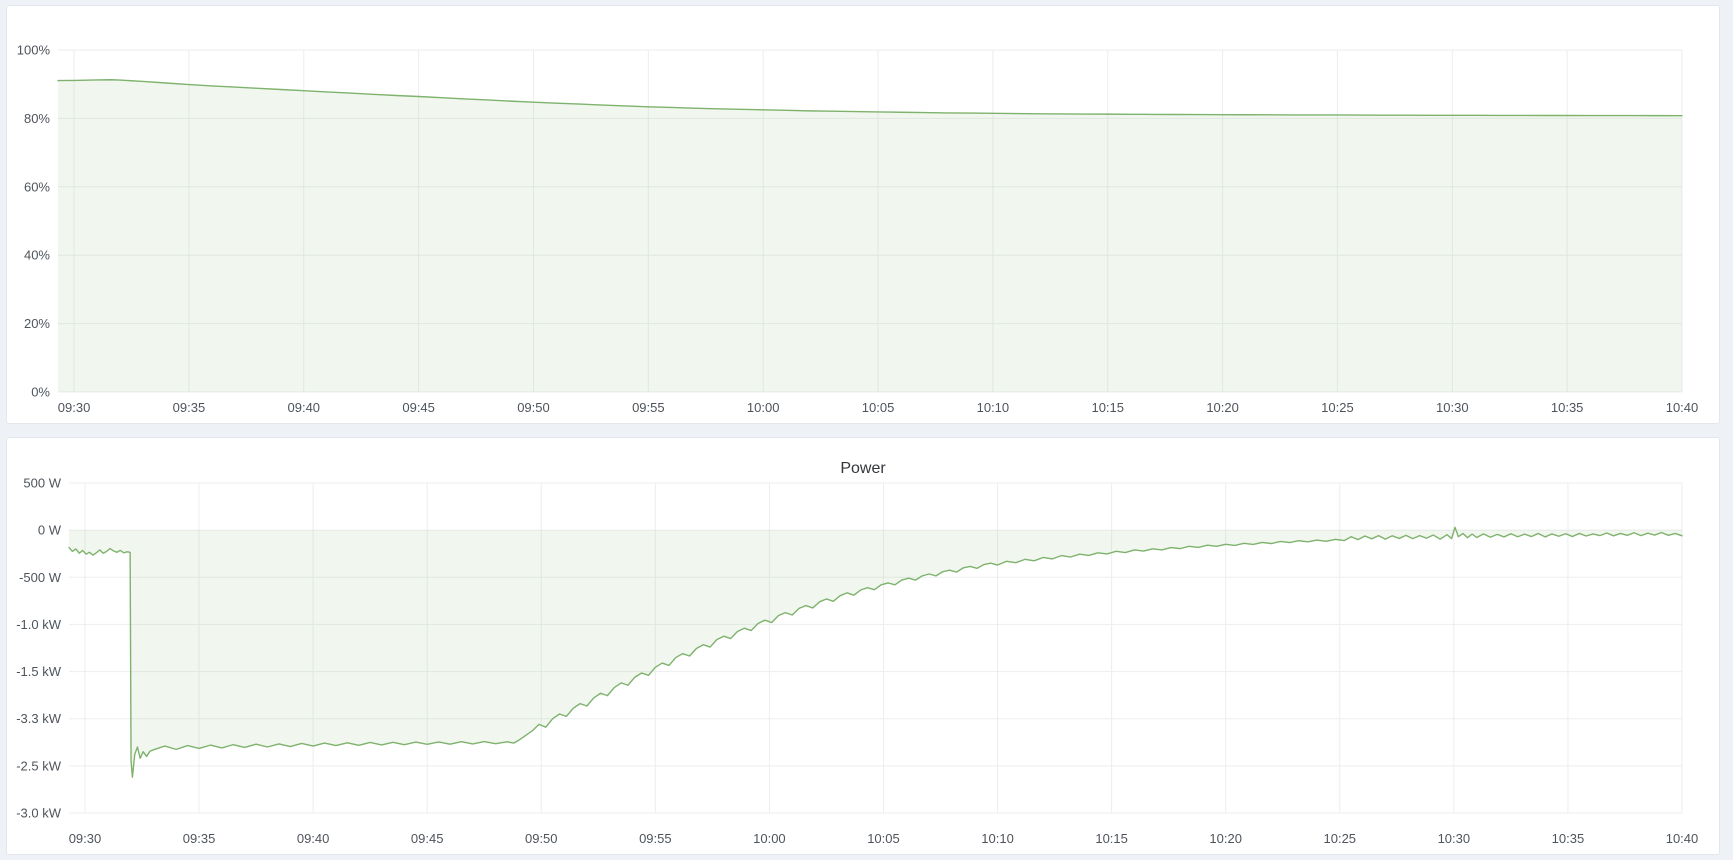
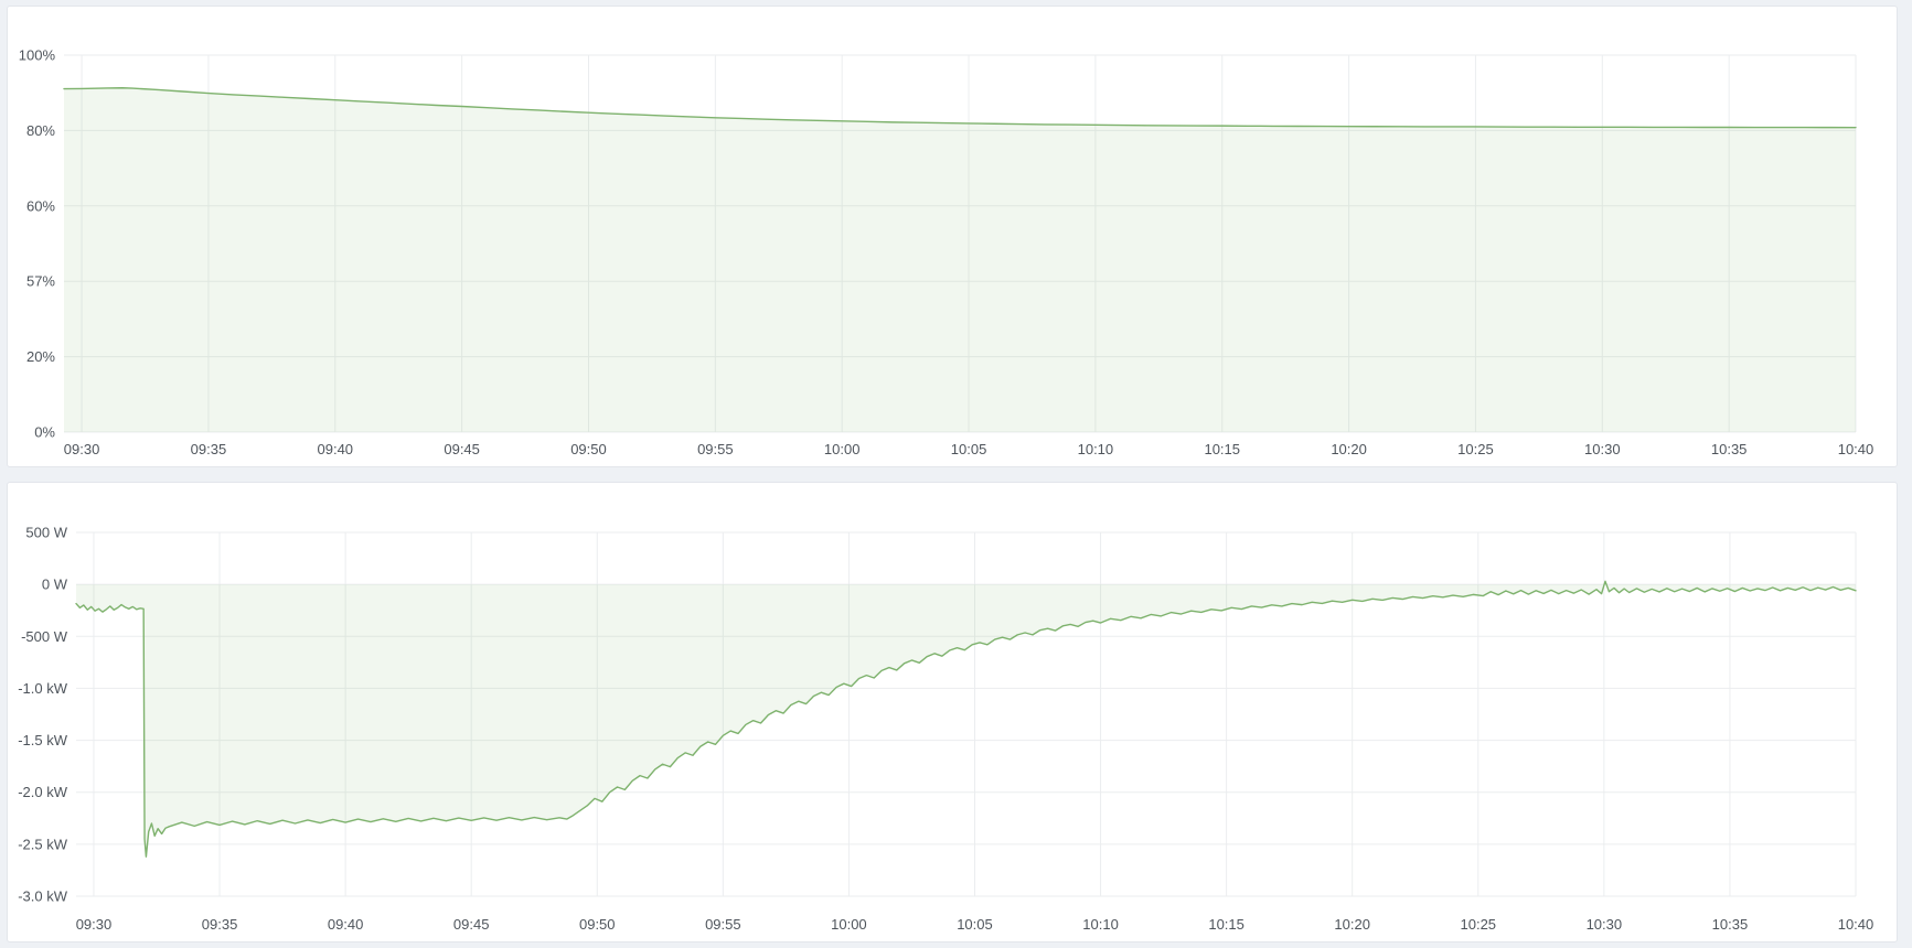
  100%
  80%
  60%
- 40%
+ 57%
  20%
  0%
  09:30
  09:35
  09:40
  09:45
  09:50
  09:55
  10:00
  10:05
  10:10
  10:15
  10:20
  10:25
  10:30
  10:35
  10:40
  500 W
  0 W
  -500 W
  -1.0 kW
  -1.5 kW
- -3.3 kW
+ -2.0 kW
  -2.5 kW
  -3.0 kW
  09:30
  09:35
  09:40
  09:45
  09:50
  09:55
  10:00
  10:05
  10:10
  10:15
  10:20
  10:25
  10:30
  10:35
  10:40
- Power
